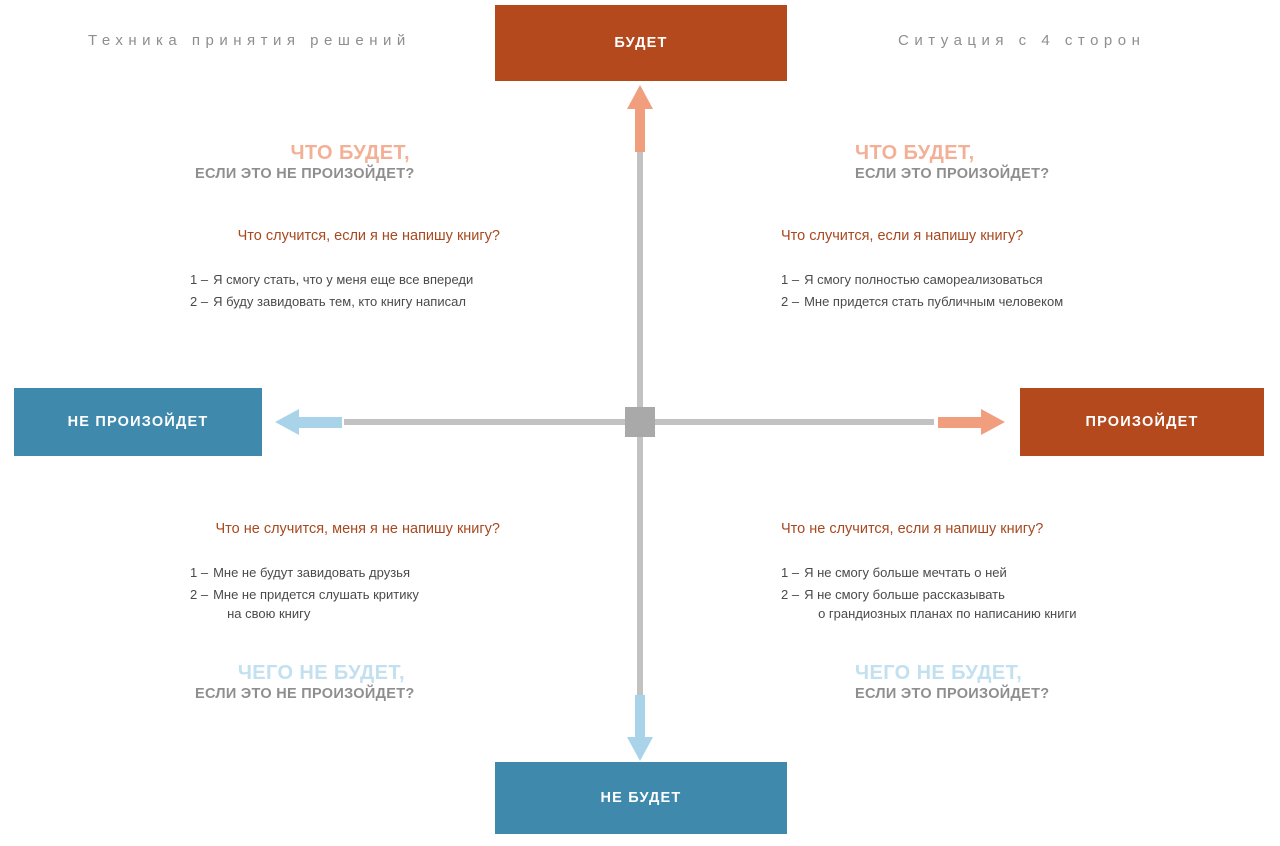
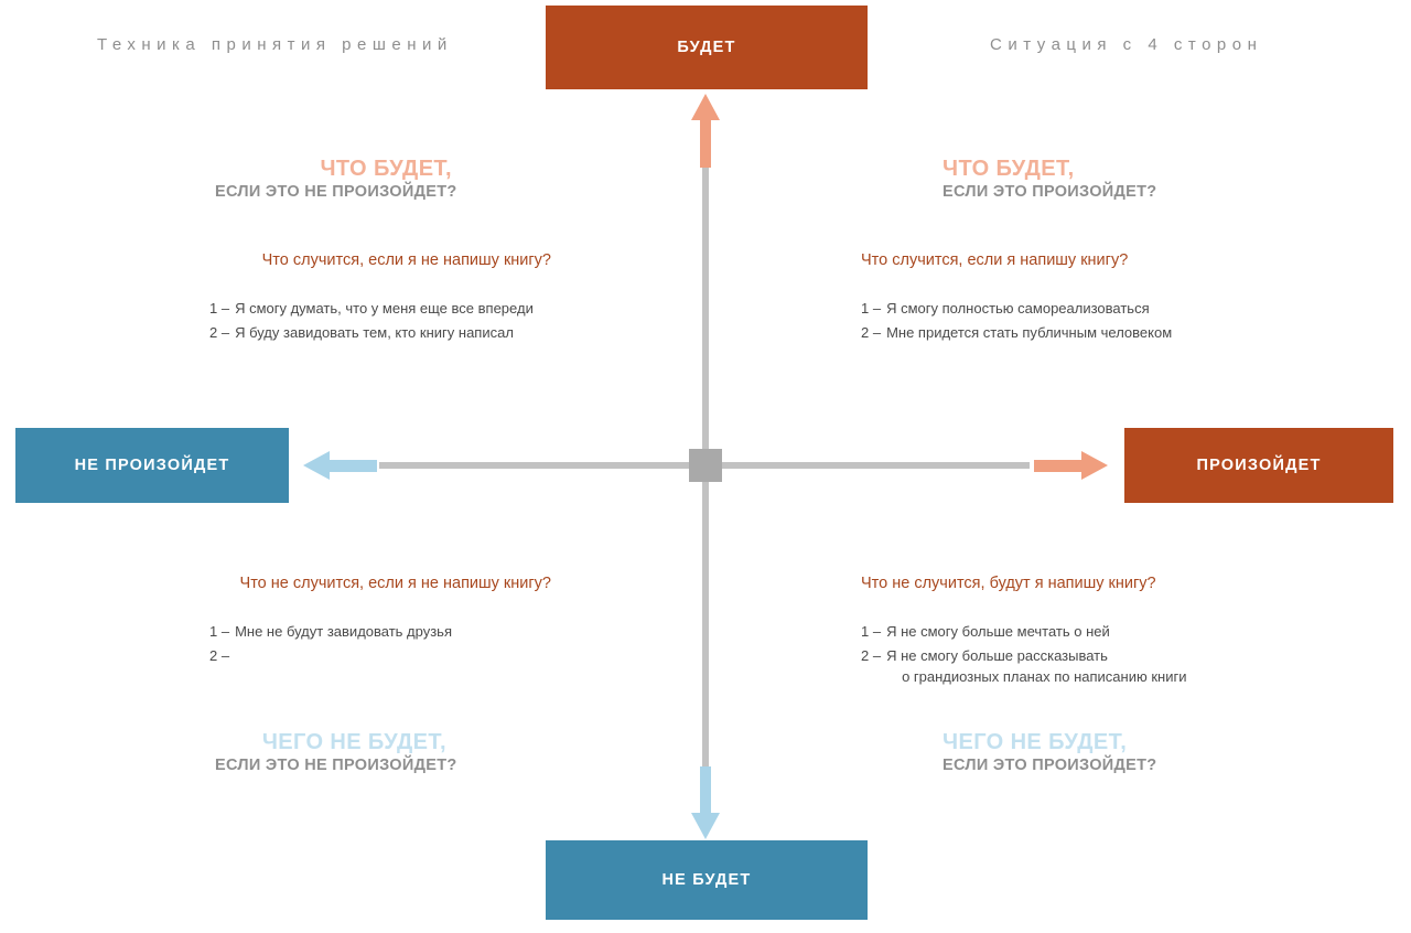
  Техника принятия решений
  Ситуация с 4 сторон
  БУДЕТ
  НЕ БУДЕТ
  НЕ ПРОИЗОЙДЕТ
  ПРОИЗОЙДЕТ
  ЧТО БУДЕТ,
  ЕСЛИ ЭТО НЕ ПРОИЗОЙДЕТ?
  ЧТО БУДЕТ,
  ЕСЛИ ЭТО ПРОИЗОЙДЕТ?
  ЧЕГО НЕ БУДЕТ,
  ЕСЛИ ЭТО НЕ ПРОИЗОЙДЕТ?
  ЧЕГО НЕ БУДЕТ,
  ЕСЛИ ЭТО ПРОИЗОЙДЕТ?
  Что случится, если я не напишу книгу?
  1 –
- Я смогу стать, что у меня еще все впереди
+ Я смогу думать, что у меня еще все впереди
  2 –
  Я буду завидовать тем, кто книгу написал
  Что случится, если я напишу книгу?
  1 –
  Я смогу полностью самореализоваться
  2 –
  Мне придется стать публичным человеком
- Что не случится, меня я не напишу книгу?
+ Что не случится, если я не напишу книгу?
  1 –
  Мне не будут завидовать друзья
  2 –
- Мне не придется слушать критику
- на свою книгу
- Что не случится, если я напишу книгу?
+ Что не случится, будут я напишу книгу?
  1 –
  Я не смогу больше мечтать о ней
  2 –
  Я не смогу больше рассказывать
  о грандиозных планах по написанию книги
